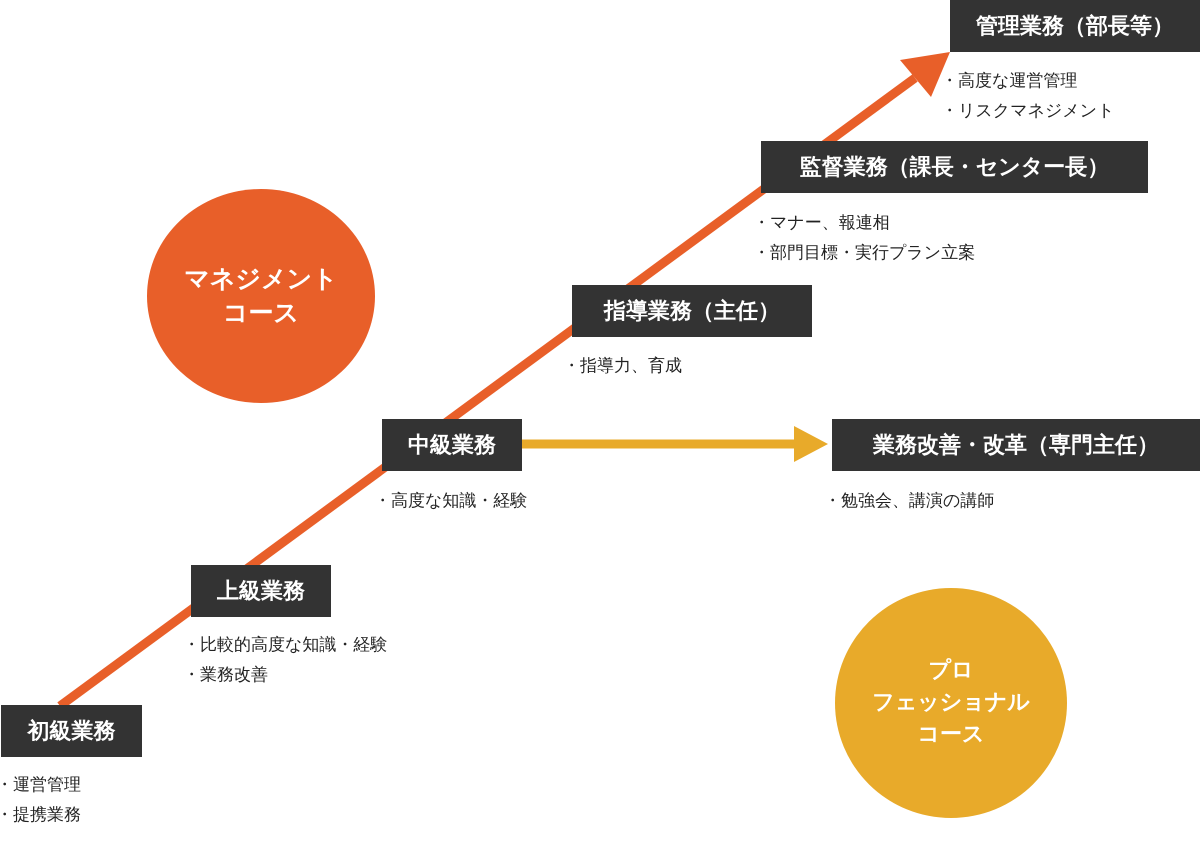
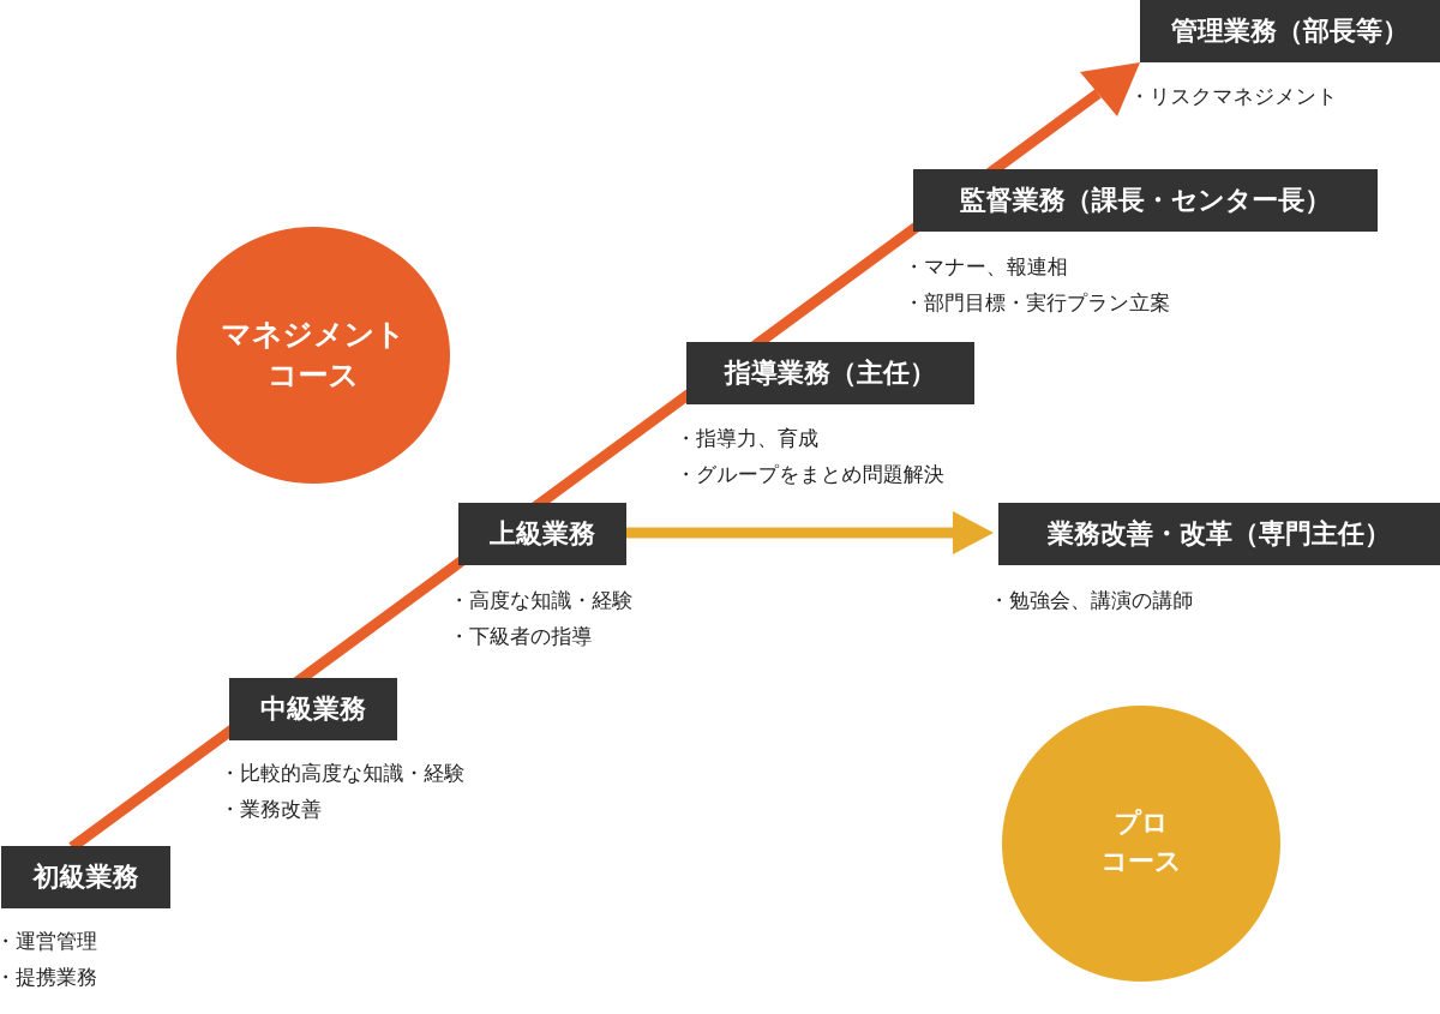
  マネジメント
  コース
  プロ
- フェッショナル
  コース
  初級業務
  運営管理
  提携業務
- 上級業務
+ 中級業務
  比較的高度な知識・経験
  業務改善
- 中級業務
+ 上級業務
  高度な知識・経験
+ 下級者の指導
  指導業務（主任）
  指導力、育成
+ グループをまとめ問題解決
  監督業務（課長・センター長）
  マナー、報連相
  部門目標・実行プラン立案
  管理業務（部長等）
- 高度な運営管理
  リスクマネジメント
  業務改善・改革（専門主任）
  勉強会、講演の講師
